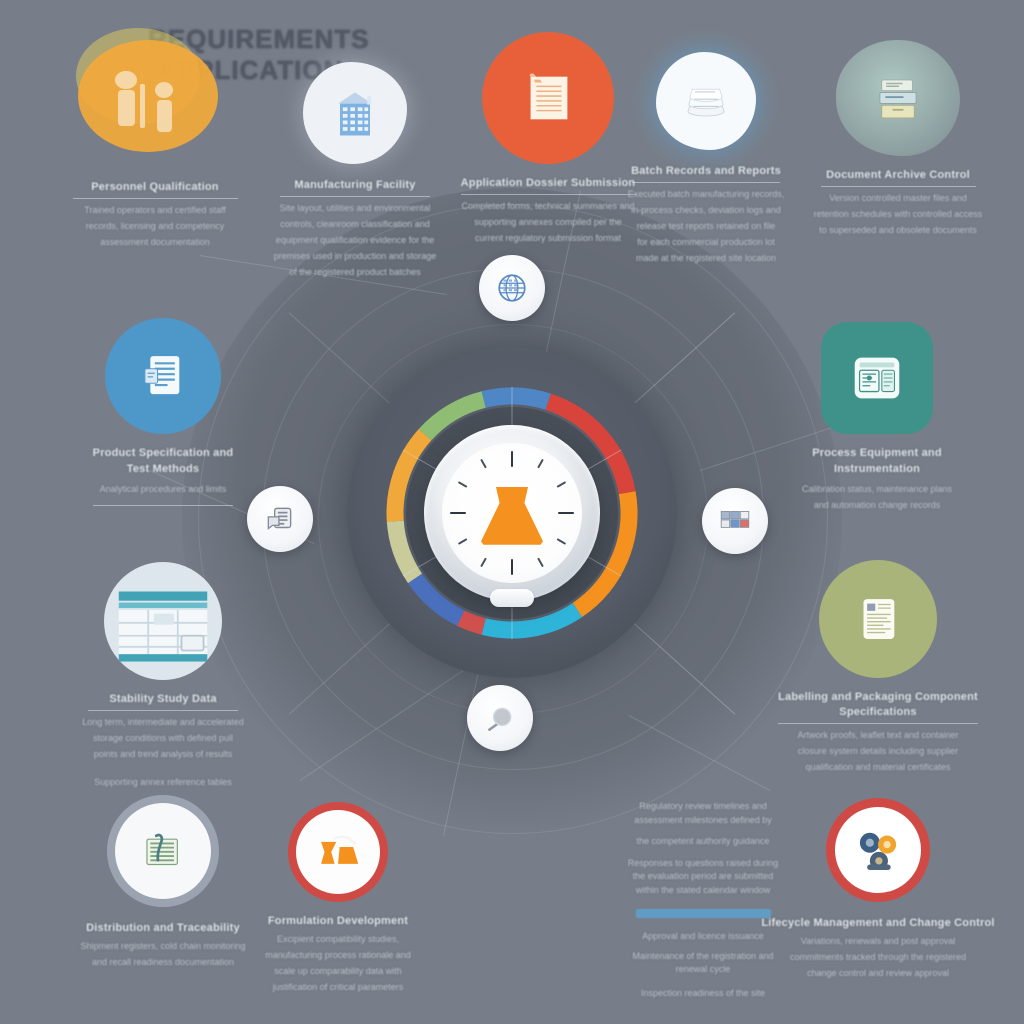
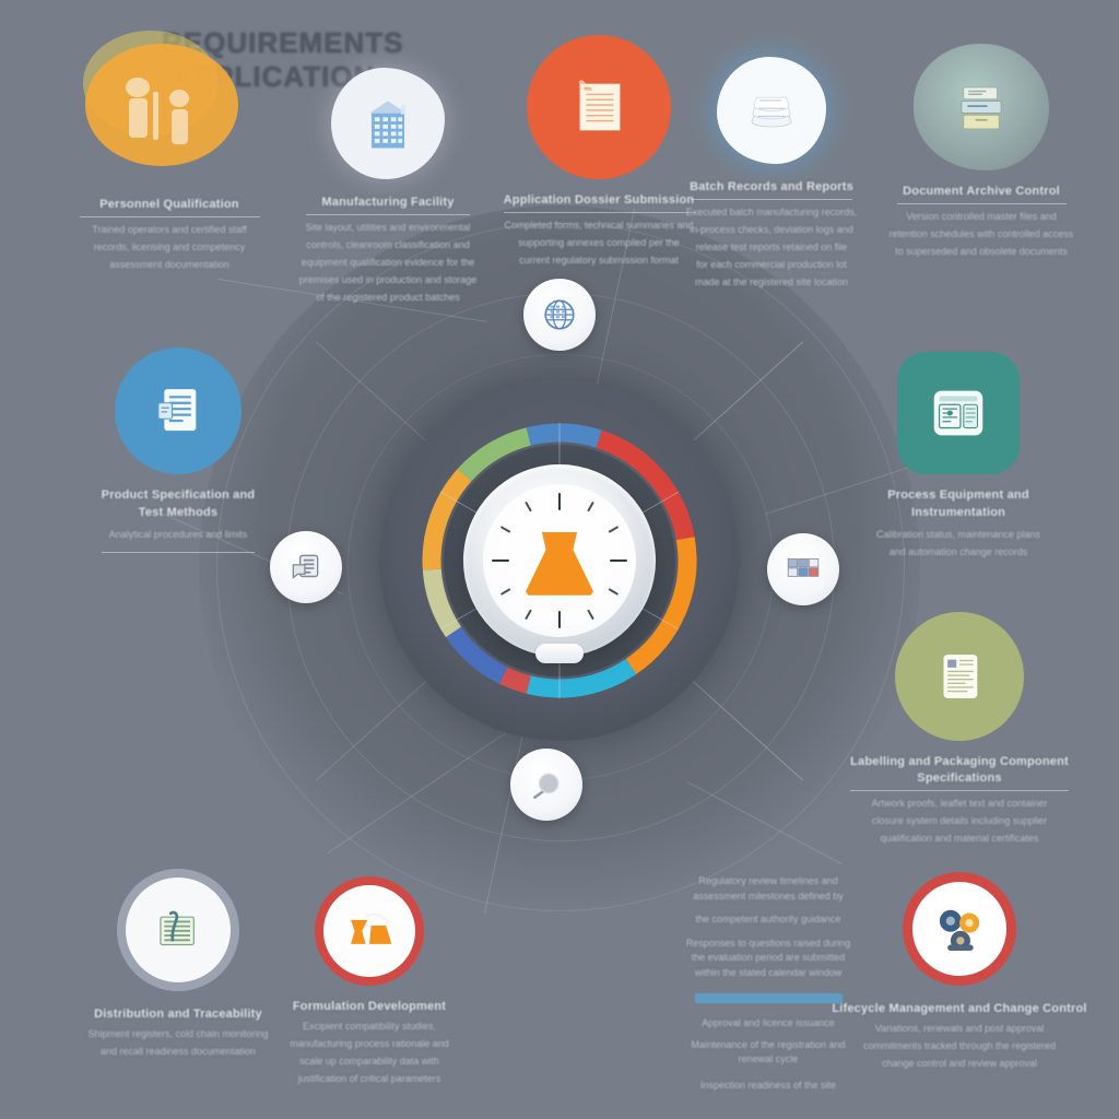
  REQUIREMENTS
  Personnel Qualification
  Trained operators and certified staff
  records, licensing and competency
  assessment documentation
  Manufacturing Facility
  Site layout, utilities and environmental
  controls, cleanroom classification and
  equipment qualification evidence for the
  premises used in production and storage
  of the registered product batches
  Application Dossier Submission
  Completed forms, technical summaries and
  supporting annexes compiled per the
  current regulatory submission format
  Batch Records and Reports
  Executed batch manufacturing records,
  in-process checks, deviation logs and
  release test reports retained on file
  for each commercial production lot
  made at the registered site location
  Document Archive Control
  Version controlled master files and
  retention schedules with controlled access
  to superseded and obsolete documents
  Product Specification and
  Test Methods
  Analytical procedures and limits
  Process Equipment and
  Instrumentation
  Calibration status, maintenance plans
  and automation change records
- Stability Study Data
- Long term, intermediate and accelerated
- storage conditions with defined pull
- points and trend analysis of results
- Supporting annex reference tables
  Labelling and Packaging Component Specifications
  Artwork proofs, leaflet text and container
  closure system details including supplier
  qualification and material certificates
  Distribution and Traceability
  Shipment registers, cold chain monitoring
  and recall readiness documentation
  Formulation Development
  Excipient compatibility studies,
  manufacturing process rationale and
  scale up comparability data with
  justification of critical parameters
  Lifecycle Management and Change Control
  Variations, renewals and post approval
  commitments tracked through the registered
  change control and review approval
  Regulatory review timelines and
  assessment milestones defined by
  the competent authority guidance
  Responses to questions raised during
  the evaluation period are submitted
  within the stated calendar window
  Approval and licence issuance
  Maintenance of the registration and
  renewal cycle
  Inspection readiness of the site
